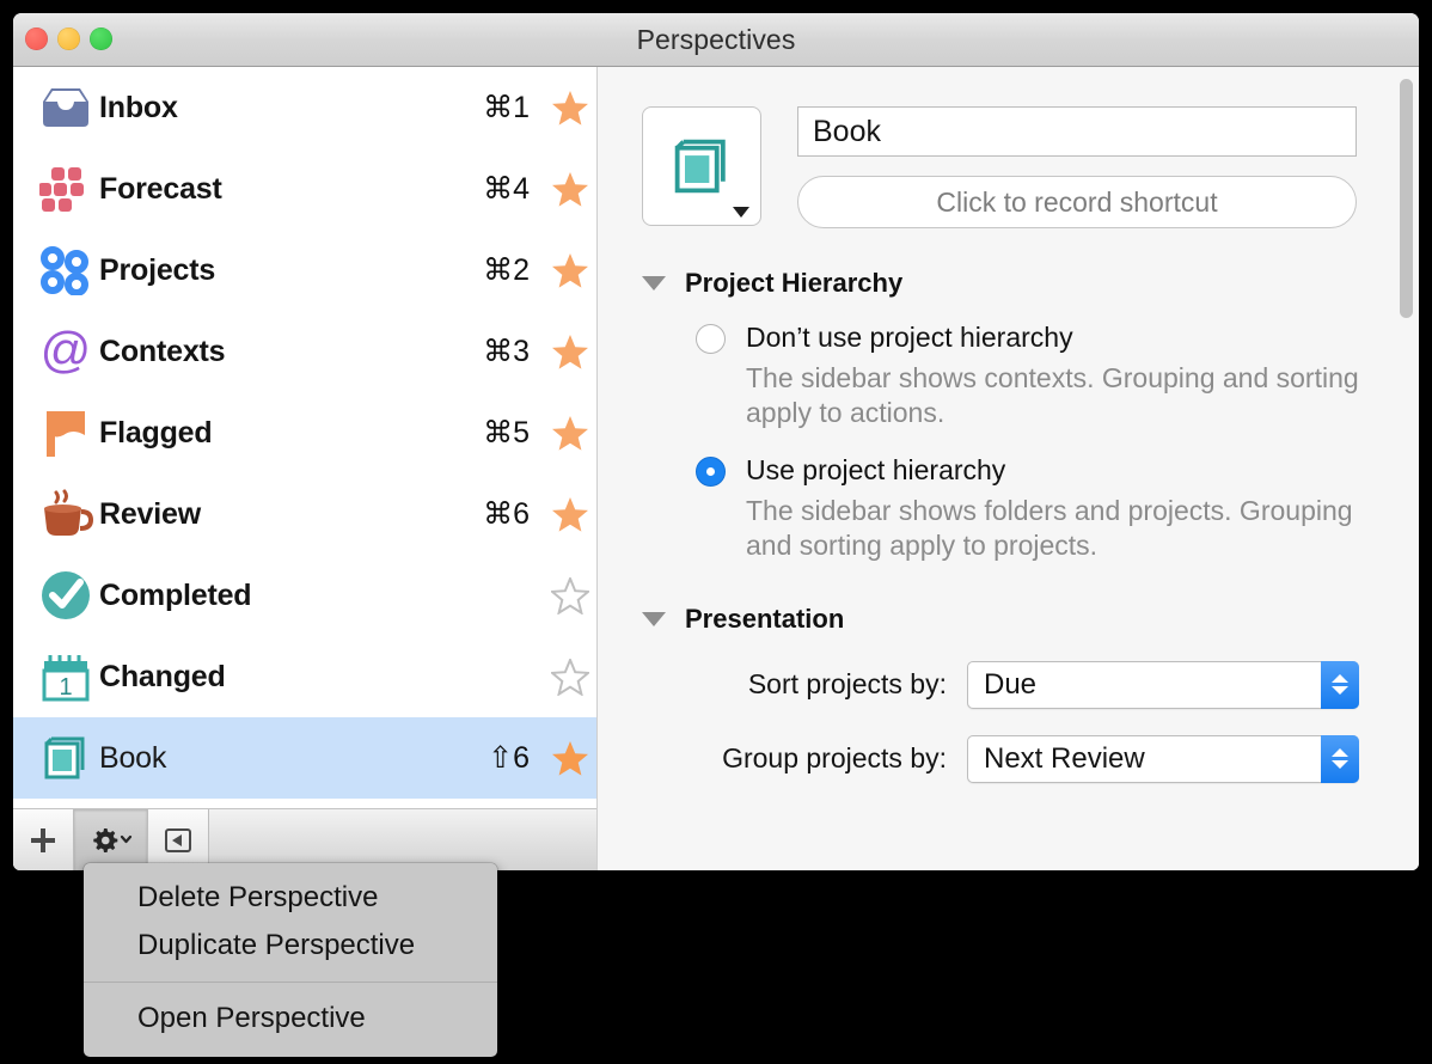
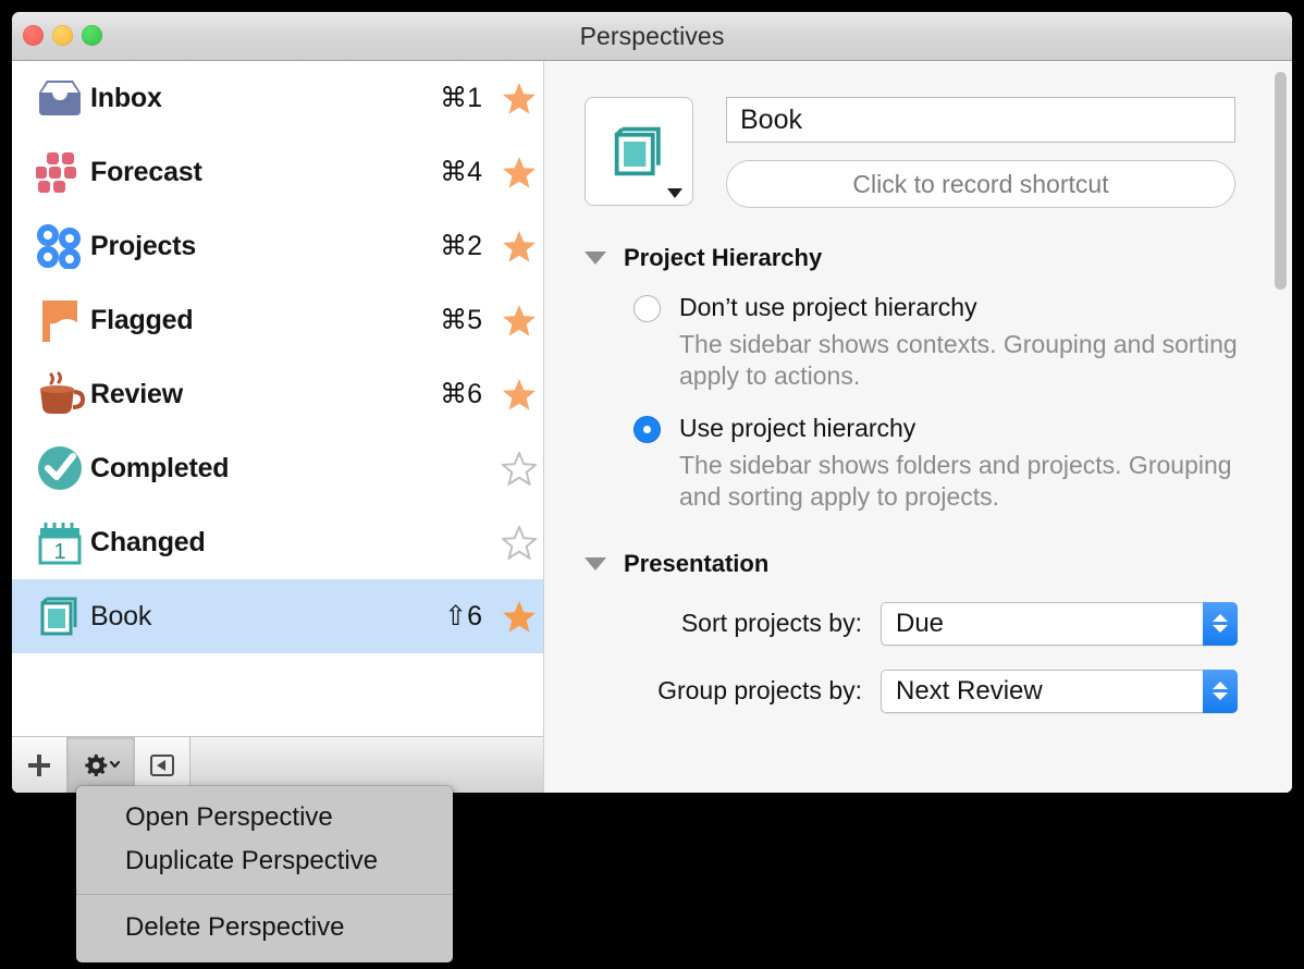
  Perspectives
  Inbox
  ⌘1
  Forecast
  ⌘4
  Projects
  ⌘2
- @
- Contexts
- ⌘3
  Flagged
  ⌘5
  Review
  ⌘6
  Completed
  1
  Changed
  Book
  ⇧6
  Book
  Click to record shortcut
  Project Hierarchy
  Don’t use project hierarchy
  The sidebar shows contexts. Grouping and sorting apply to actions.
  Use project hierarchy
  The sidebar shows folders and projects. Grouping and sorting apply to projects.
  Presentation
  Sort projects by:
  Due
  Group projects by:
  Next Review
- Delete Perspective
+ Open Perspective
  Duplicate Perspective
- Open Perspective
+ Delete Perspective
